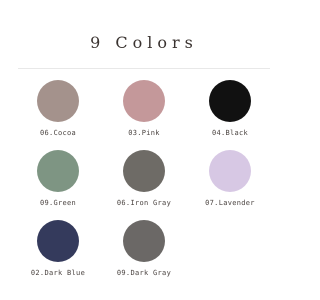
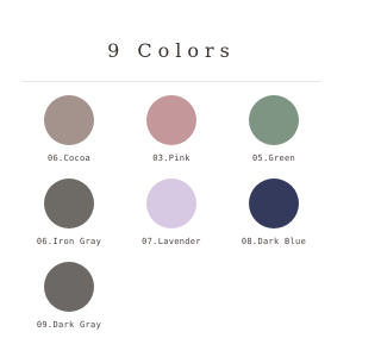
  9 Colors
  06.Cocoa
  03.Pink
- 04.Black
- 09.Green
+ 05.Green
  06.Iron Gray
  07.Lavender
- 02.Dark Blue
+ 08.Dark Blue
  09.Dark Gray
